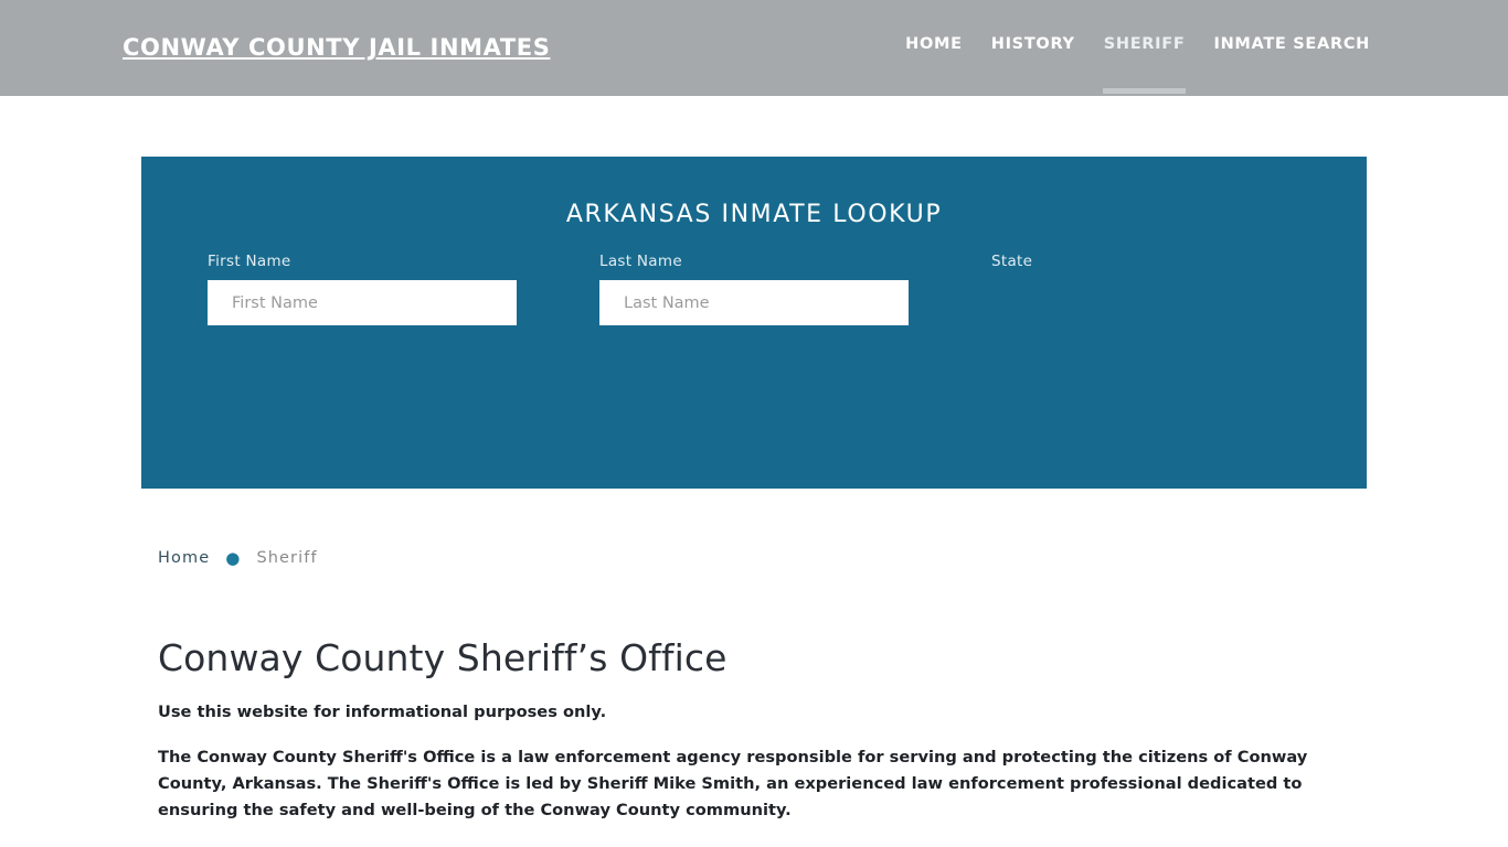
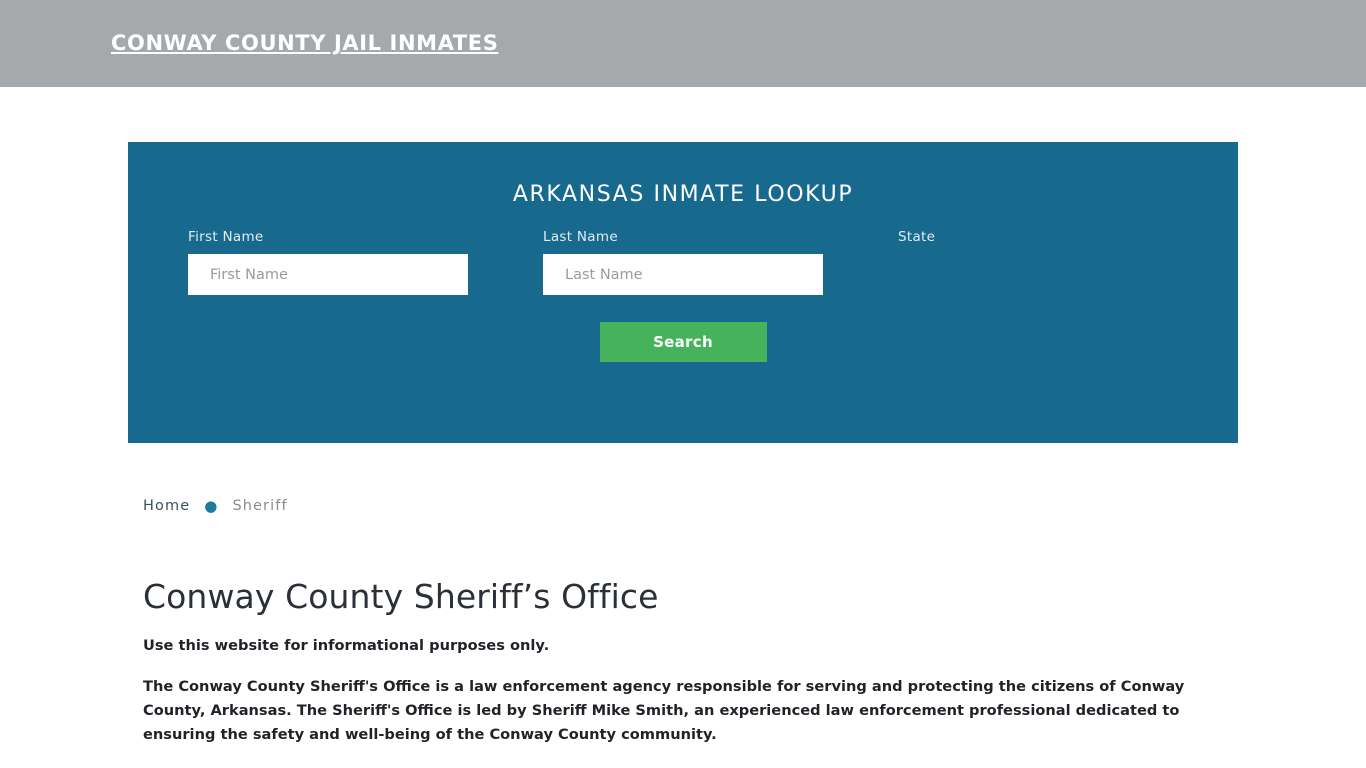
  CONWAY COUNTY JAIL INMATES
- HOME
- HISTORY
- SHERIFF
- INMATE SEARCH
  ARKANSAS INMATE LOOKUP
  First Name
  First Name
  Last Name
  Last Name
  State
+ Search
  Home
  ●
  Sheriff
  Conway County Sheriff’s Office
  Use this website for informational purposes only.
  The Conway County Sheriff's Office is a law enforcement agency responsible for serving and protecting the citizens of Conway County, Arkansas. The Sheriff's Office is led by Sheriff Mike Smith, an experienced law enforcement professional dedicated to ensuring the safety and well-being of the Conway County community.
